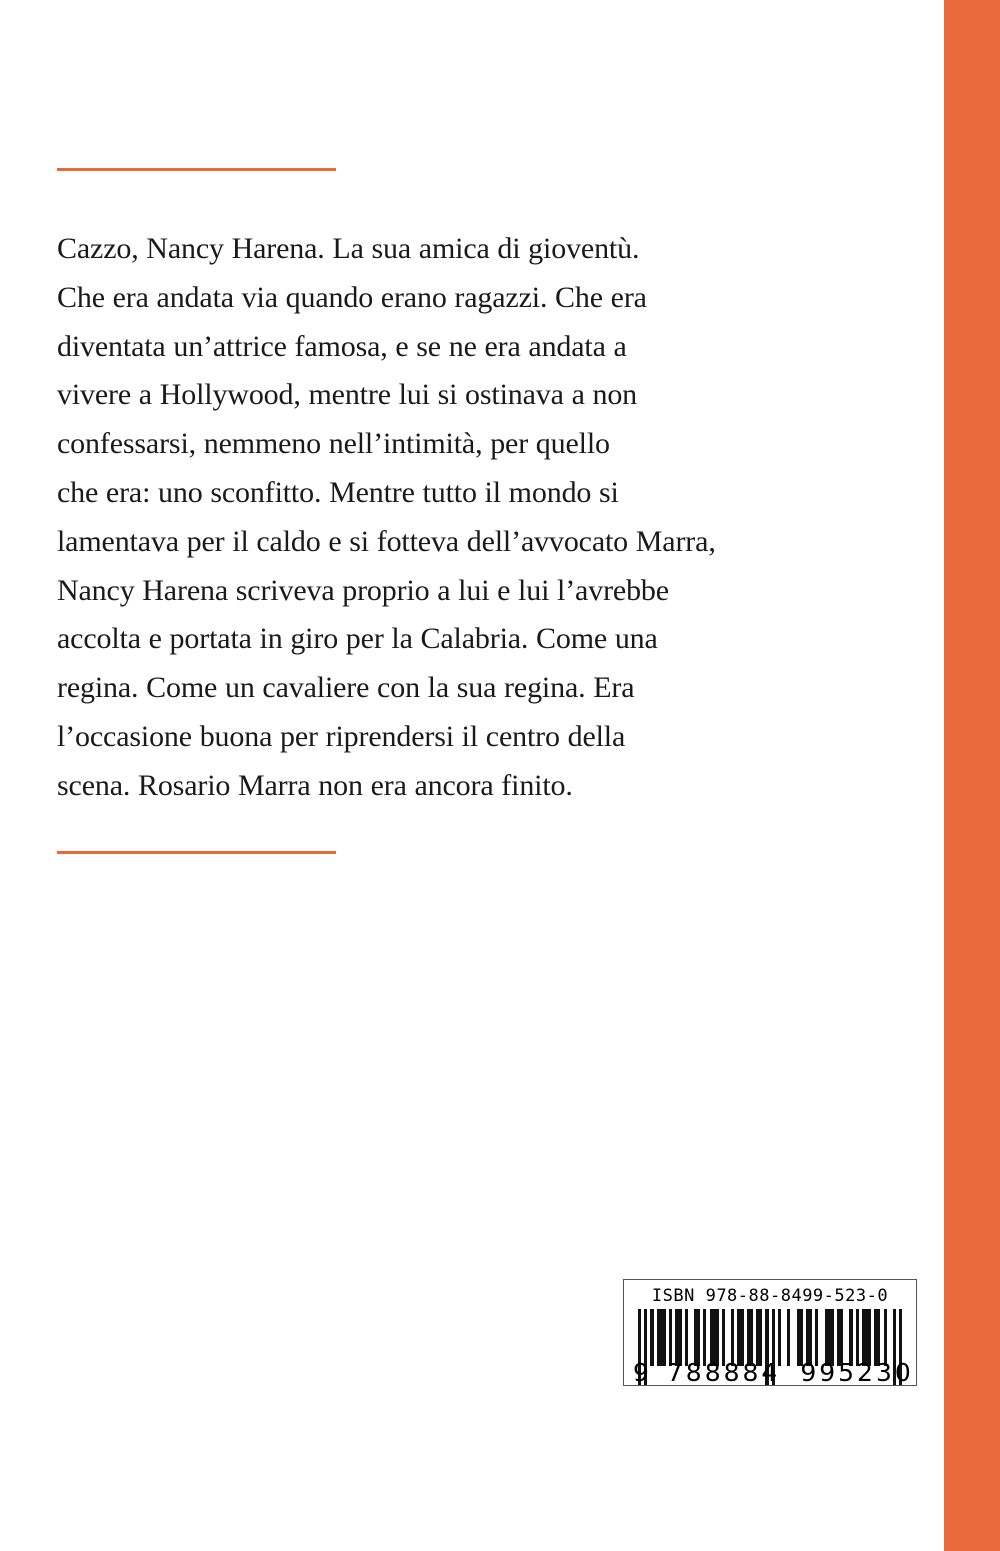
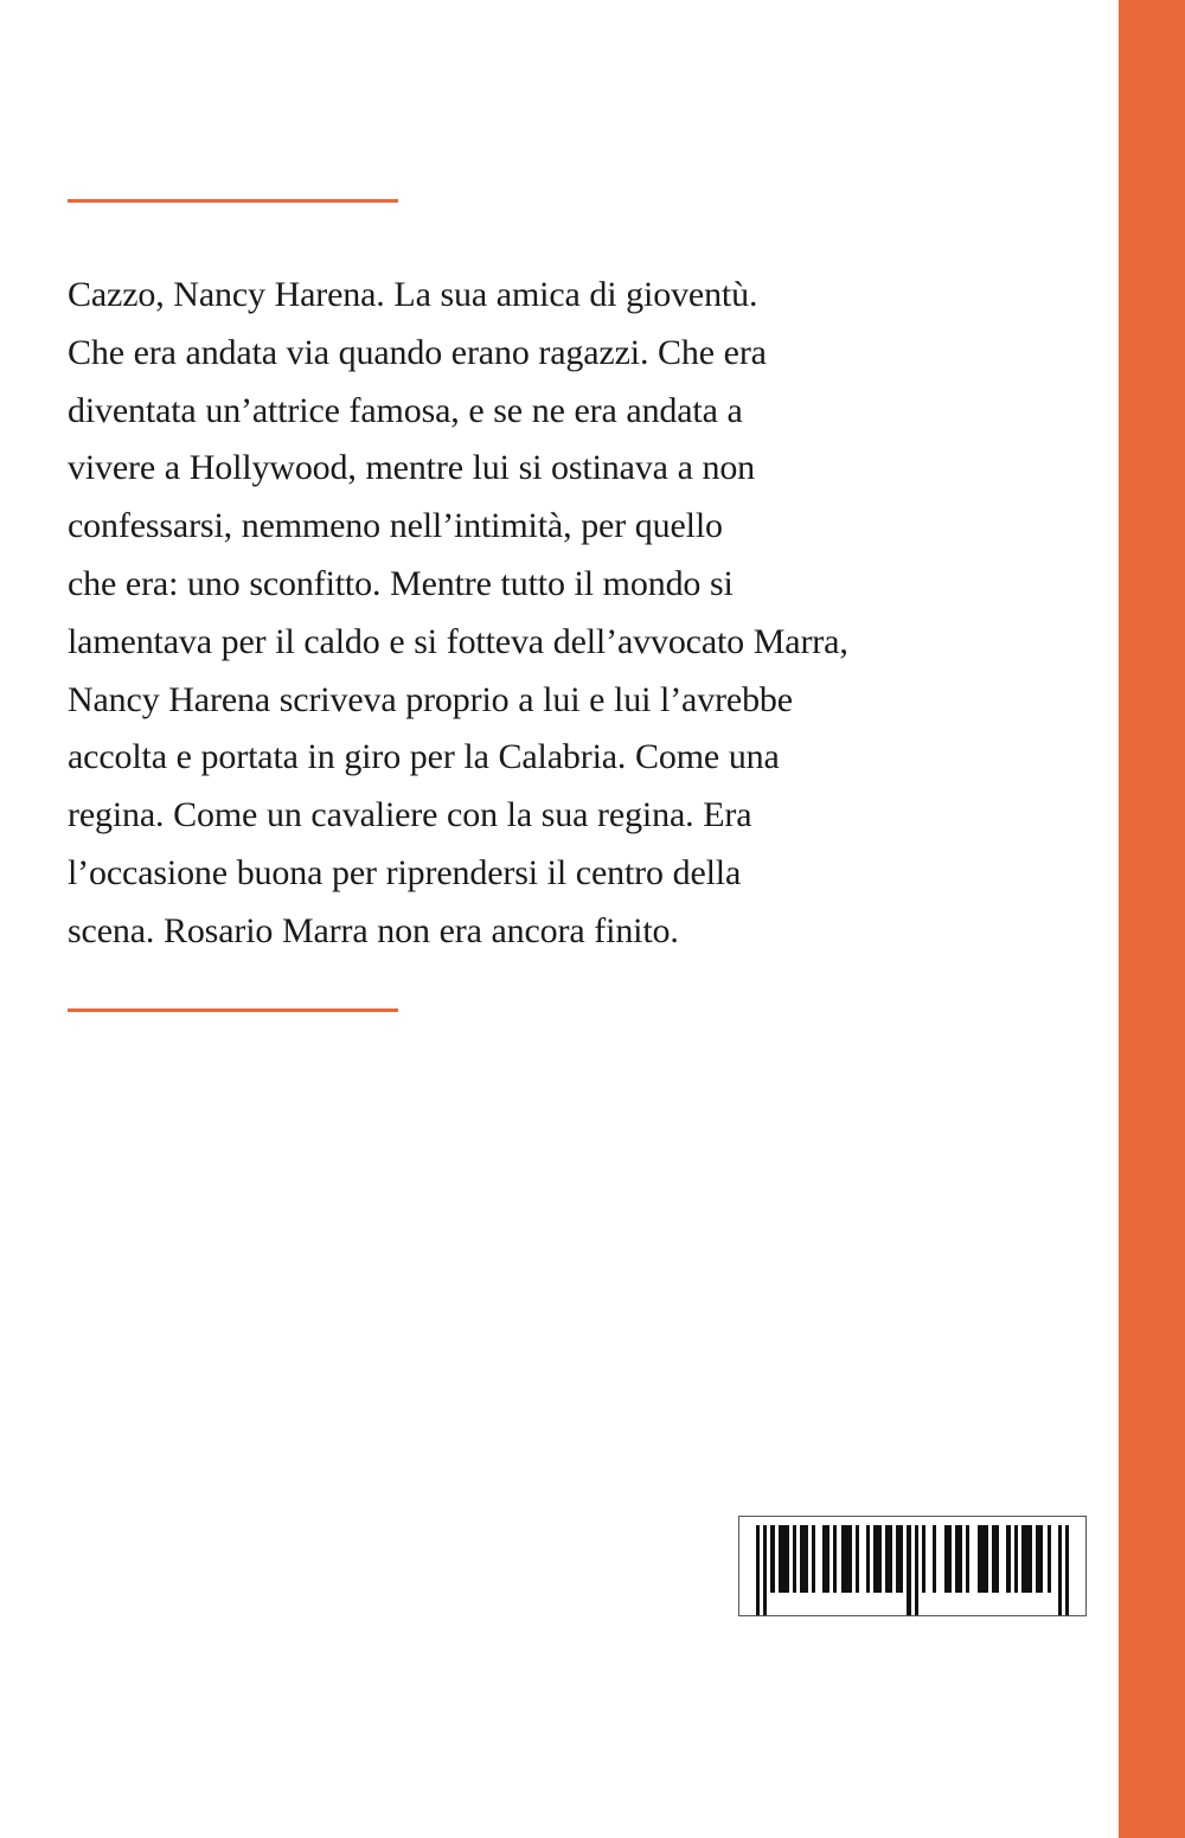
  Cazzo, Nancy Harena. La sua amica di gioventù.
  Che era andata via quando erano ragazzi. Che era
  diventata un’attrice famosa, e se ne era andata a
  vivere a Hollywood, mentre lui si ostinava a non
  confessarsi, nemmeno nell’intimità, per quello
  che era: uno sconfitto. Mentre tutto il mondo si
  lamentava per il caldo e si fotteva dell’avvocato Marra,
  Nancy Harena scriveva proprio a lui e lui l’avrebbe
  accolta e portata in giro per la Calabria. Come una
  regina. Come un cavaliere con la sua regina. Era
  l’occasione buona per riprendersi il centro della
  scena. Rosario Marra non era ancora finito.
- ISBN 978-88-8499-523-0
- 9
- 788884
- 995230
